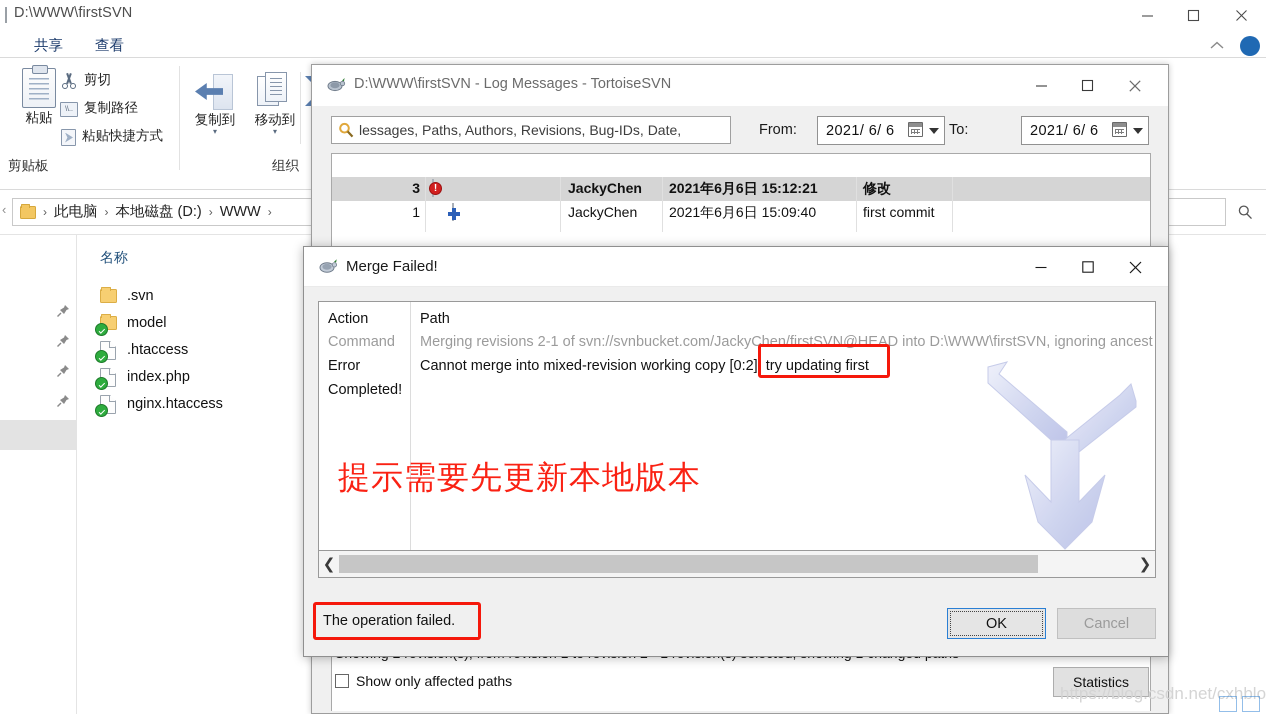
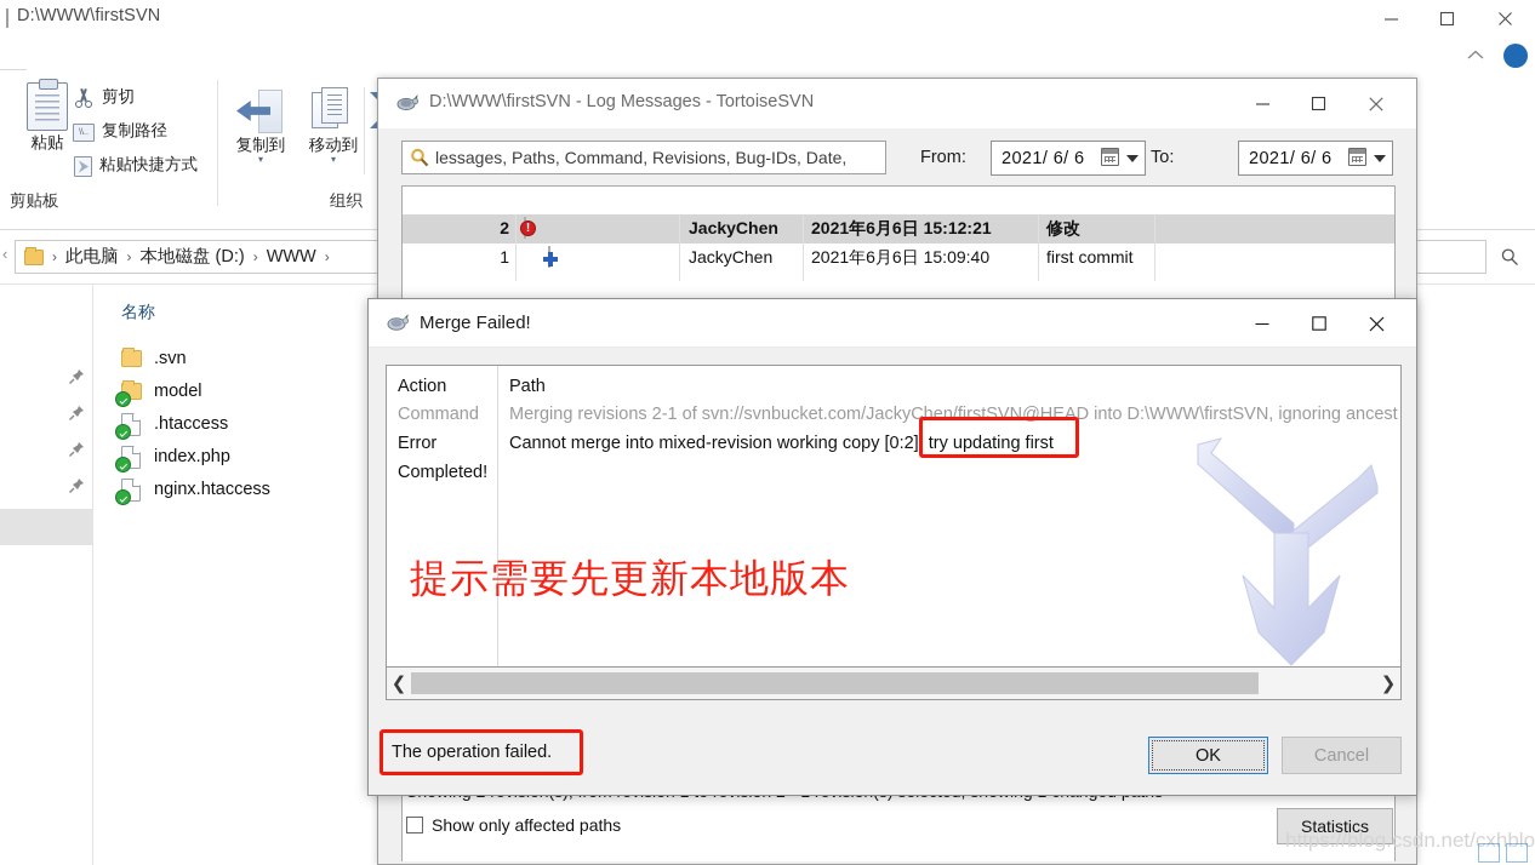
  D:\WWW\firstSVN
- 共享
- 查看
  粘贴
  剪切
  复制路径
  粘贴快捷方式
  剪贴板
  复制到
  ▾
  移动到
  ▾
  组织
  ‹
  ›
  此电脑
  ›
  本地磁盘 (D:)
  ›
  WWW
  ›
  名称
  .svn
  model
  .htaccess
  index.php
  nginx.htaccess
  D:\WWW\firstSVN - Log Messages - TortoiseSVN
- lessages, Paths, Authors, Revisions, Bug-IDs, Date,
+ lessages, Paths, Command, Revisions, Bug-IDs, Date,
  From:
  2021/ 6/ 6
  To:
  2021/ 6/ 6
- 3
+ 2
  !
  JackyChen
  2021年6月6日 15:12:21
  修改
  1
  JackyChen
  2021年6月6日 15:09:40
  first commit
  Show only affected paths
  Statistics
  Merge Failed!
  Action
  Path
  Command
  Merging revisions 2-1 of svn://svnbucket.com/JackyChen/firstSVN@HEAD into D:\WWW\firstSVN, ignoring ancest
  Error
  Cannot merge into mixed-revision working copy [0:2]; try updating first
  Completed!
  ❮
  ❯
  The operation failed.
  OK
  Cancel
  提示需要先更新本地版本
  https://blog.csdn.net/cxhblo
